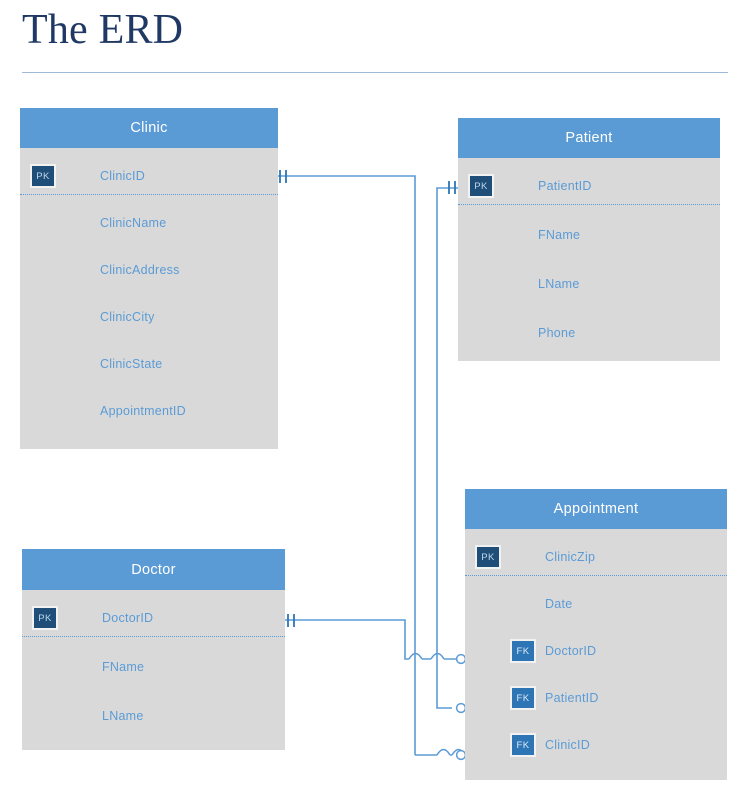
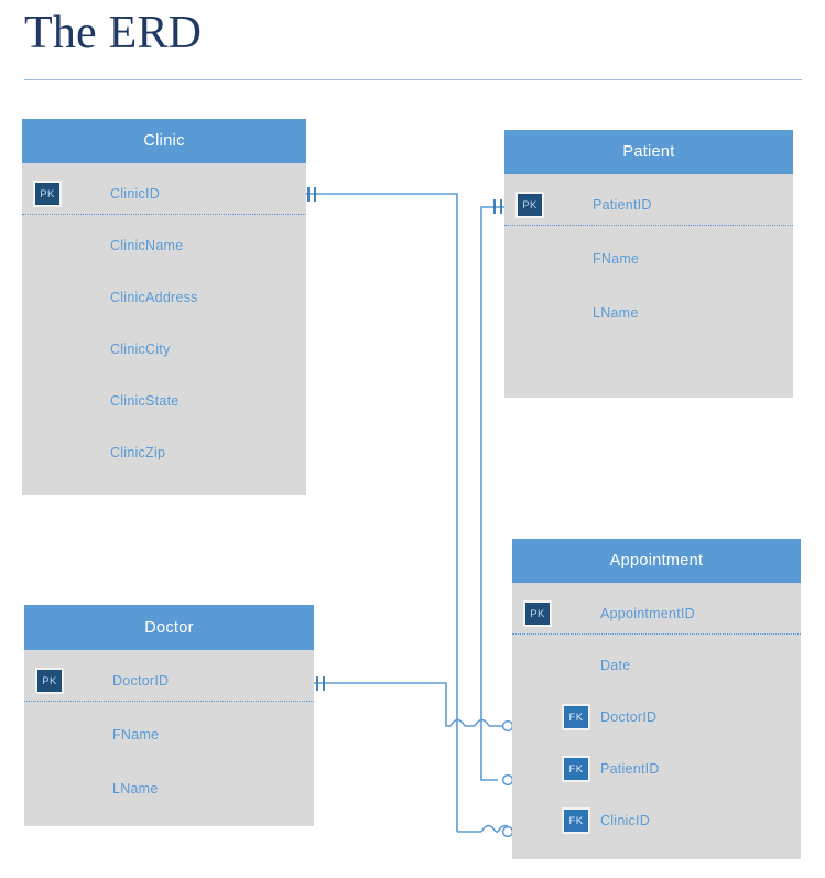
  The ERD
  Clinic
  PK
  ClinicID
  ClinicName
  ClinicAddress
  ClinicCity
  ClinicState
- AppointmentID
+ ClinicZip
  Patient
  PK
  PatientID
  FName
  LName
- Phone
  Doctor
  PK
  DoctorID
  FName
  LName
  Appointment
  PK
- ClinicZip
+ AppointmentID
  Date
  FK
  DoctorID
  FK
  PatientID
  FK
  ClinicID
